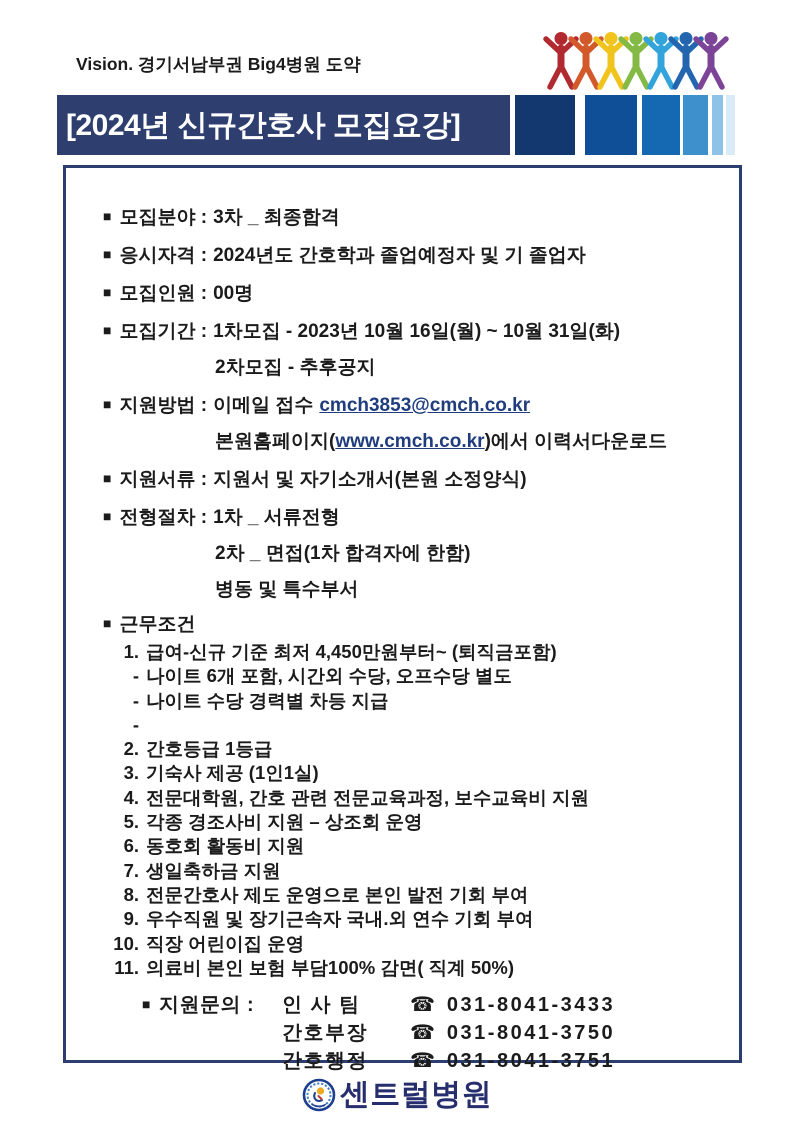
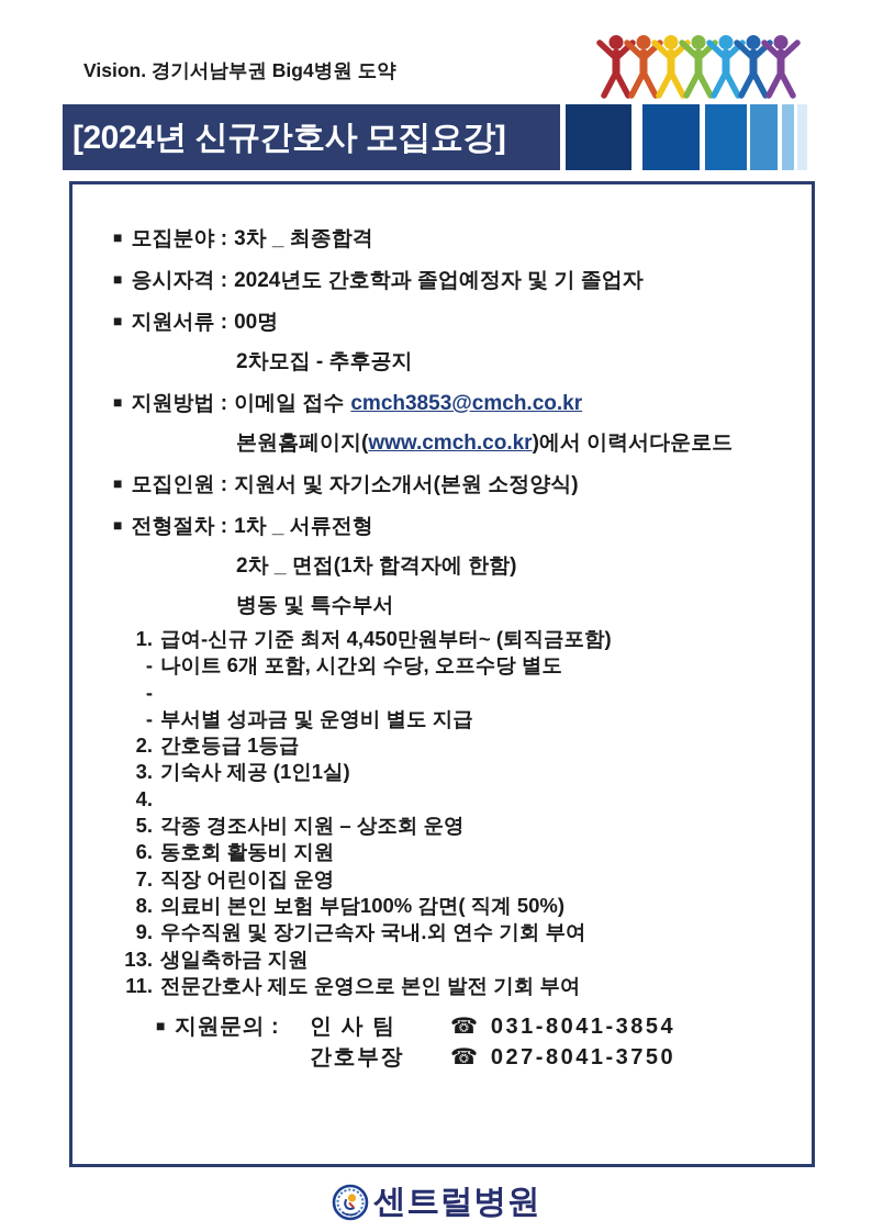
  Vision. 경기서남부권 Big4병원 도약
  [2024년 신규간호사 모집요강]
  ■ 모집분야 : 3차 _ 최종합격
  ■ 응시자격 : 2024년도 간호학과 졸업예정자 및 기 졸업자
- ■ 모집인원 : 00명
+ ■ 지원서류 : 00명
- ■ 모집기간 : 1차모집 - 2023년 10월 16일(월) ~ 10월 31일(화)
  2차모집 - 추후공지
  ■ 지원방법 : 이메일 접수 cmch3853@cmch.co.kr
  본원홈페이지(www.cmch.co.kr)에서 이력서다운로드
- ■ 지원서류 : 지원서 및 자기소개서(본원 소정양식)
+ ■ 모집인원 : 지원서 및 자기소개서(본원 소정양식)
  ■ 전형절차 : 1차 _ 서류전형
  2차 _ 면접(1차 합격자에 한함)
  병동 및 특수부서
- ■ 근무조건
  1.
  급여-신규 기준 최저 4,450만원부터~ (퇴직금포함)
  -
  나이트 6개 포함, 시간외 수당, 오프수당 별도
  -
- 나이트 수당 경력별 차등 지급
  -
+ 부서별 성과금 및 운영비 별도 지급
  2.
  간호등급 1등급
  3.
  기숙사 제공 (1인1실)
  4.
- 전문대학원, 간호 관련 전문교육과정, 보수교육비 지원
  5.
  각종 경조사비 지원 – 상조회 운영
  6.
  동호회 활동비 지원
  7.
- 생일축하금 지원
+ 직장 어린이집 운영
  8.
- 전문간호사 제도 운영으로 본인 발전 기회 부여
+ 의료비 본인 보험 부담100% 감면( 직계 50%)
  9.
  우수직원 및 장기근속자 국내.외 연수 기회 부여
- 10.
+ 13.
- 직장 어린이집 운영
+ 생일축하금 지원
  11.
- 의료비 본인 보험 부담100% 감면( 직계 50%)
+ 전문간호사 제도 운영으로 본인 발전 기회 부여
  ■ 지원문의 :
  인 사 팀
- ☎ 031-8041-3433
+ ☎ 031-8041-3854
  간호부장
- ☎ 031-8041-3750
+ ☎ 027-8041-3750
- 간호행정
- ☎ 031-8041-3751
  센트럴병원
